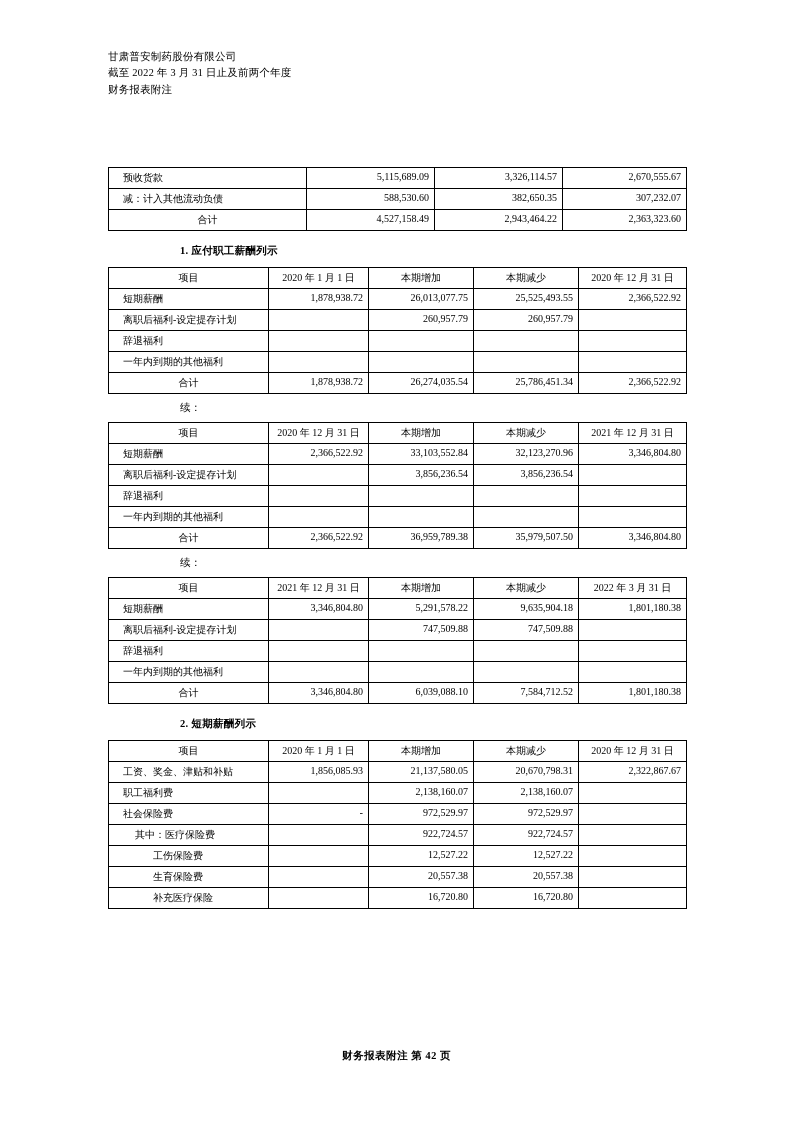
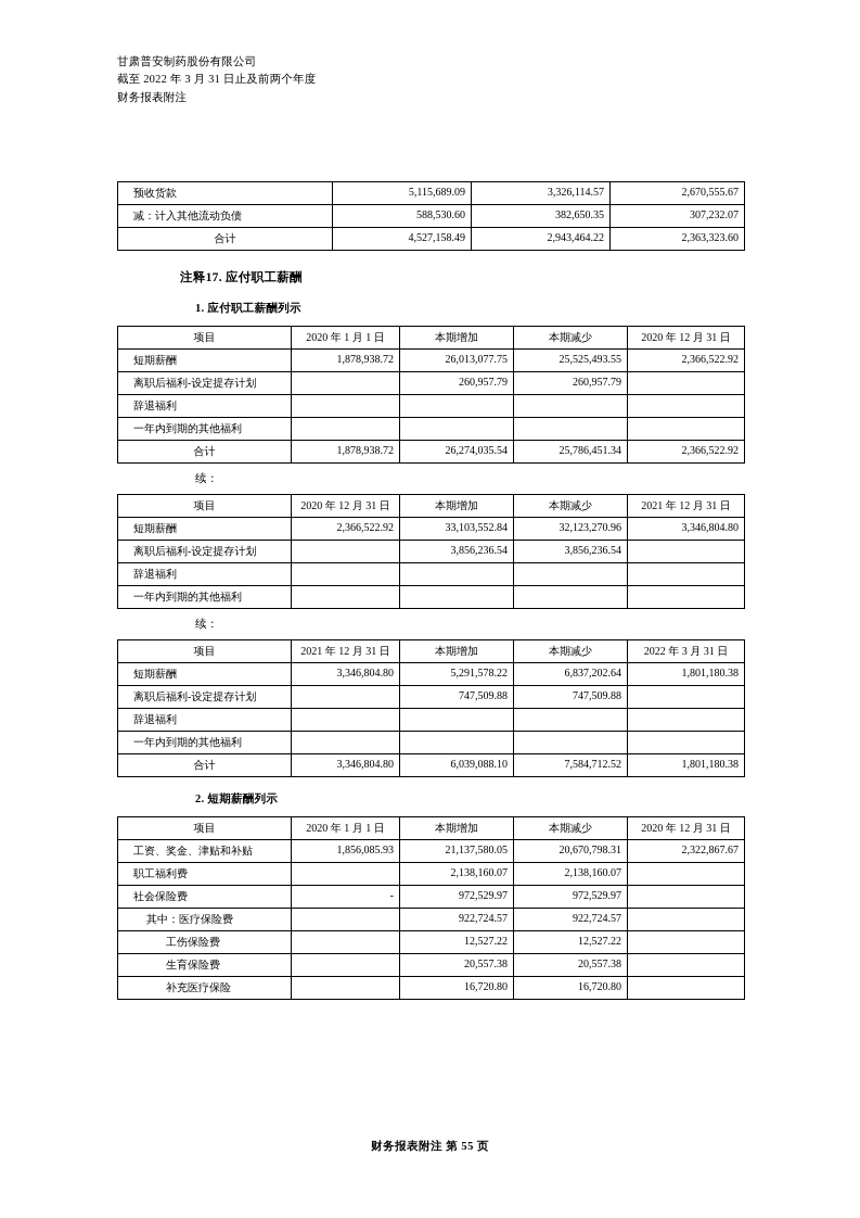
  甘肃普安制药股份有限公司
  截至 2022 年 3 月 31 日止及前两个年度
  财务报表附注
  预收货款	5,115,689.09	3,326,114.57	2,670,555.67
  减：计入其他流动负债	588,530.60	382,650.35	307,232.07
  合计	4,527,158.49	2,943,464.22	2,363,323.60
+ 注释17. 应付职工薪酬
  1. 应付职工薪酬列示
  项目	2020 年 1 月 1 日	本期增加	本期减少	2020 年 12 月 31 日
  短期薪酬	1,878,938.72	26,013,077.75	25,525,493.55	2,366,522.92
  离职后福利-设定提存计划		260,957.79	260,957.79
  辞退福利
  一年内到期的其他福利
  合计	1,878,938.72	26,274,035.54	25,786,451.34	2,366,522.92
  续：
  项目	2020 年 12 月 31 日	本期增加	本期减少	2021 年 12 月 31 日
  短期薪酬	2,366,522.92	33,103,552.84	32,123,270.96	3,346,804.80
  离职后福利-设定提存计划		3,856,236.54	3,856,236.54
  辞退福利
  一年内到期的其他福利
- 合计	2,366,522.92	36,959,789.38	35,979,507.50	3,346,804.80
  续：
  项目	2021 年 12 月 31 日	本期增加	本期减少	2022 年 3 月 31 日
- 短期薪酬	3,346,804.80	5,291,578.22	9,635,904.18	1,801,180.38
+ 短期薪酬	3,346,804.80	5,291,578.22	6,837,202.64	1,801,180.38
  离职后福利-设定提存计划		747,509.88	747,509.88
  辞退福利
  一年内到期的其他福利
  合计	3,346,804.80	6,039,088.10	7,584,712.52	1,801,180.38
  2. 短期薪酬列示
  项目	2020 年 1 月 1 日	本期增加	本期减少	2020 年 12 月 31 日
  工资、奖金、津贴和补贴	1,856,085.93	21,137,580.05	20,670,798.31	2,322,867.67
  职工福利费		2,138,160.07	2,138,160.07
  社会保险费	-	972,529.97	972,529.97
  其中：医疗保险费		922,724.57	922,724.57
  工伤保险费		12,527.22	12,527.22
  生育保险费		20,557.38	20,557.38
  补充医疗保险		16,720.80	16,720.80
- 财务报表附注 第 42 页
+ 财务报表附注 第 55 页
